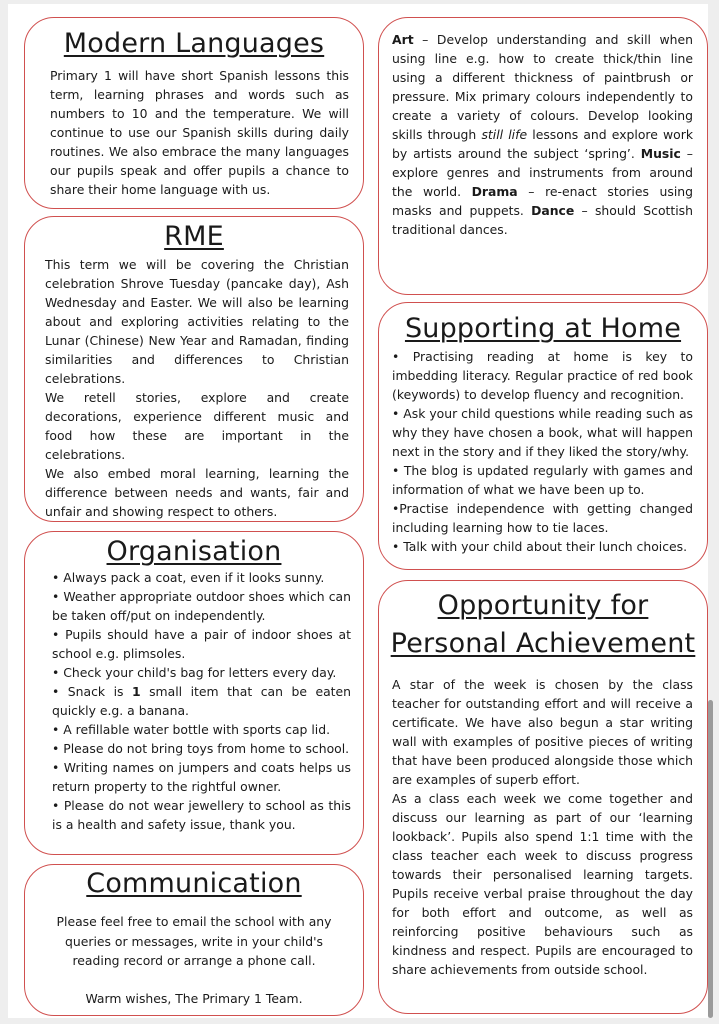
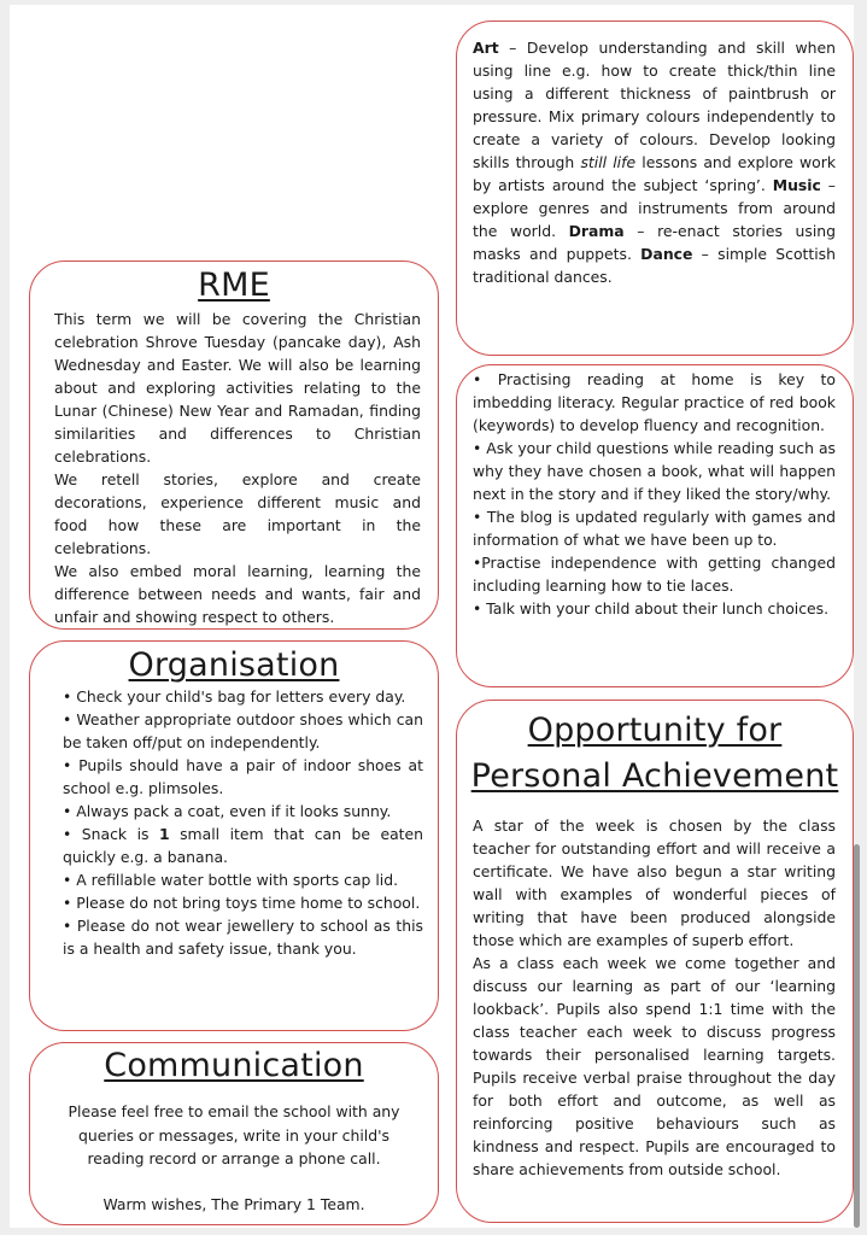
- Modern Languages
- Primary 1 will have short Spanish lessons this term, learning phrases and words such as numbers to 10 and the temperature. We will continue to use our Spanish skills during daily routines. We also embrace the many languages our pupils speak and offer pupils a chance to share their home language with us.
- Art – Develop understanding and skill when using line e.g. how to create thick/thin line using a different thickness of paintbrush or pressure. Mix primary colours independently to create a variety of colours. Develop looking skills through still life lessons and explore work by artists around the subject ‘spring’. Music – explore genres and instruments from around the world. Drama – re-enact stories using masks and puppets. Dance – should Scottish traditional dances.
+ Art – Develop understanding and skill when using line e.g. how to create thick/thin line using a different thickness of paintbrush or pressure. Mix primary colours independently to create a variety of colours. Develop looking skills through still life lessons and explore work by artists around the subject ‘spring’. Music – explore genres and instruments from around the world. Drama – re-enact stories using masks and puppets. Dance – simple Scottish traditional dances.
  RME
  This term we will be covering the Christian celebration Shrove Tuesday (pancake day), Ash Wednesday and Easter. We will also be learning about and exploring activities relating to the Lunar (Chinese) New Year and Ramadan, finding similarities and differences to Christian celebrations.
  We retell stories, explore and create decorations, experience different music and food how these are important in the celebrations.
  We also embed moral learning, learning the difference between needs and wants, fair and unfair and showing respect to others.
- Supporting at Home
  • Practising reading at home is key to imbedding literacy. Regular practice of red book (keywords) to develop fluency and recognition.
  • Ask your child questions while reading such as why they have chosen a book, what will happen next in the story and if they liked the story/why.
  • The blog is updated regularly with games and information of what we have been up to.
  •Practise independence with getting changed including learning how to tie laces.
  • Talk with your child about their lunch choices.
  Organisation
- • Always pack a coat, even if it looks sunny.
+ • Check your child's bag for letters every day.
  • Weather appropriate outdoor shoes which can be taken off/put on independently.
  • Pupils should have a pair of indoor shoes at school e.g. plimsoles.
- • Check your child's bag for letters every day.
+ • Always pack a coat, even if it looks sunny.
  • Snack is 1 small item that can be eaten quickly e.g. a banana.
  • A refillable water bottle with sports cap lid.
- • Please do not bring toys from home to school.
+ • Please do not bring toys time home to school.
- • Writing names on jumpers and coats helps us return property to the rightful owner.
  • Please do not wear jewellery to school as this is a health and safety issue, thank you.
  Opportunity for
  Personal Achievement
- A star of the week is chosen by the class teacher for outstanding effort and will receive a certificate. We have also begun a star writing wall with examples of positive pieces of writing that have been produced alongside those which are examples of superb effort.
+ A star of the week is chosen by the class teacher for outstanding effort and will receive a certificate. We have also begun a star writing wall with examples of wonderful pieces of writing that have been produced alongside those which are examples of superb effort.
  As a class each week we come together and discuss our learning as part of our ‘learning lookback’. Pupils also spend 1:1 time with the class teacher each week to discuss progress towards their personalised learning targets. Pupils receive verbal praise throughout the day for both effort and outcome, as well as reinforcing positive behaviours such as kindness and respect. Pupils are encouraged to share achievements from outside school.
  Communication
  Please feel free to email the school with any queries or messages, write in your child's reading record or arrange a phone call.
  Warm wishes, The Primary 1 Team.
